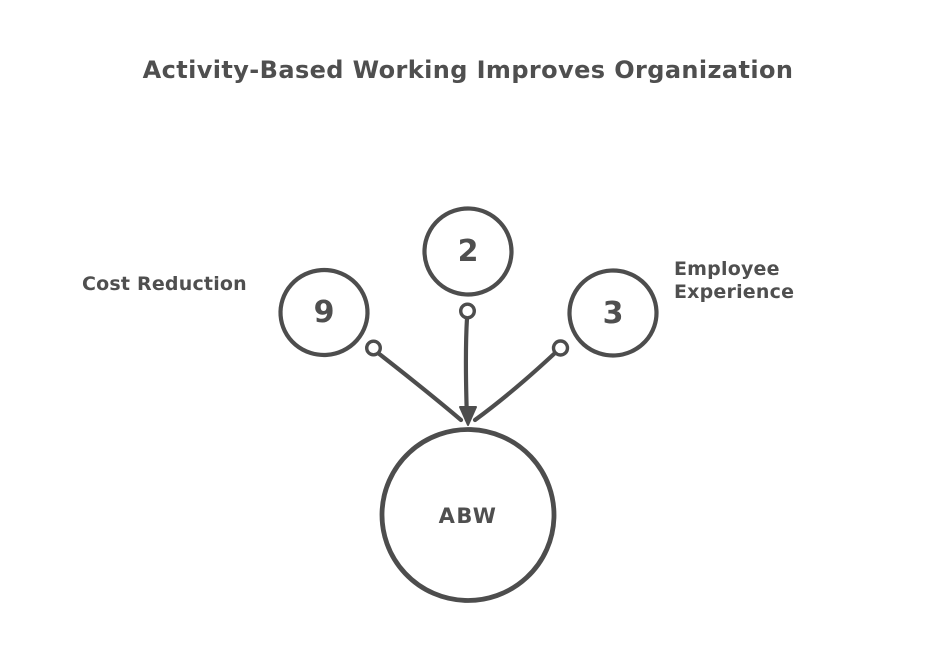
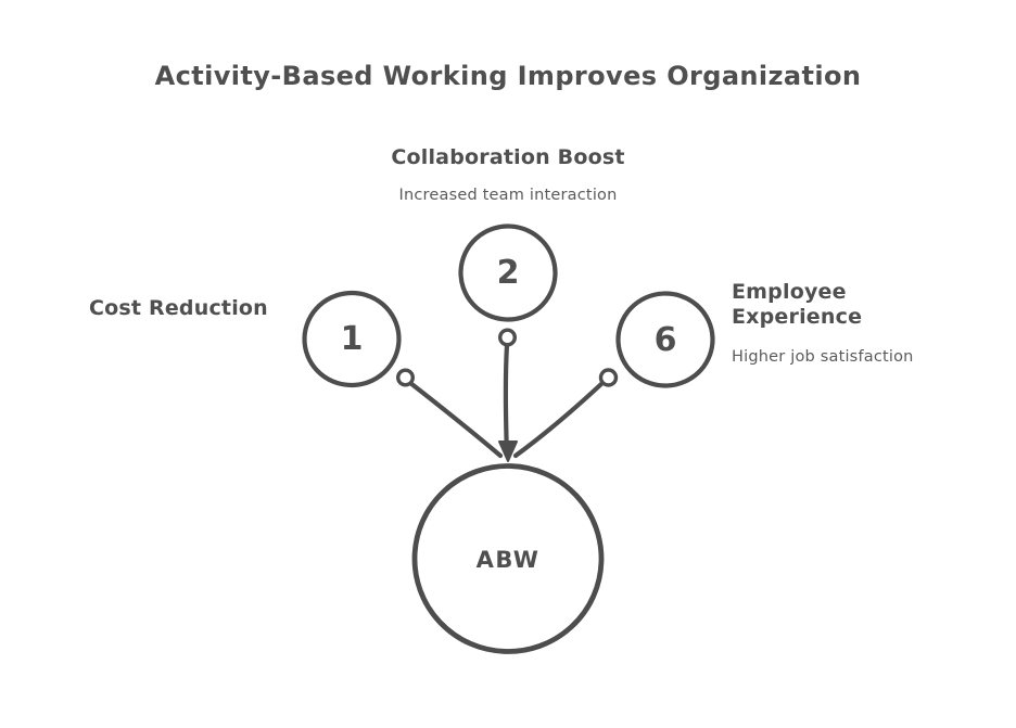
  Activity-Based Working Improves Organization
+ Collaboration Boost
+ Increased team interaction
  Cost Reduction
  Employee Experience
+ Higher job satisfaction
- 9
+ 1
  2
- 3
+ 6
  ABW
